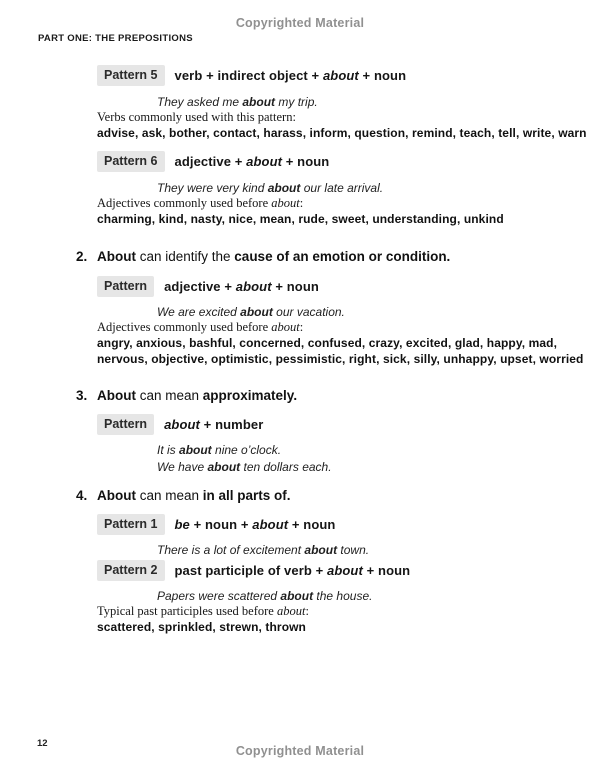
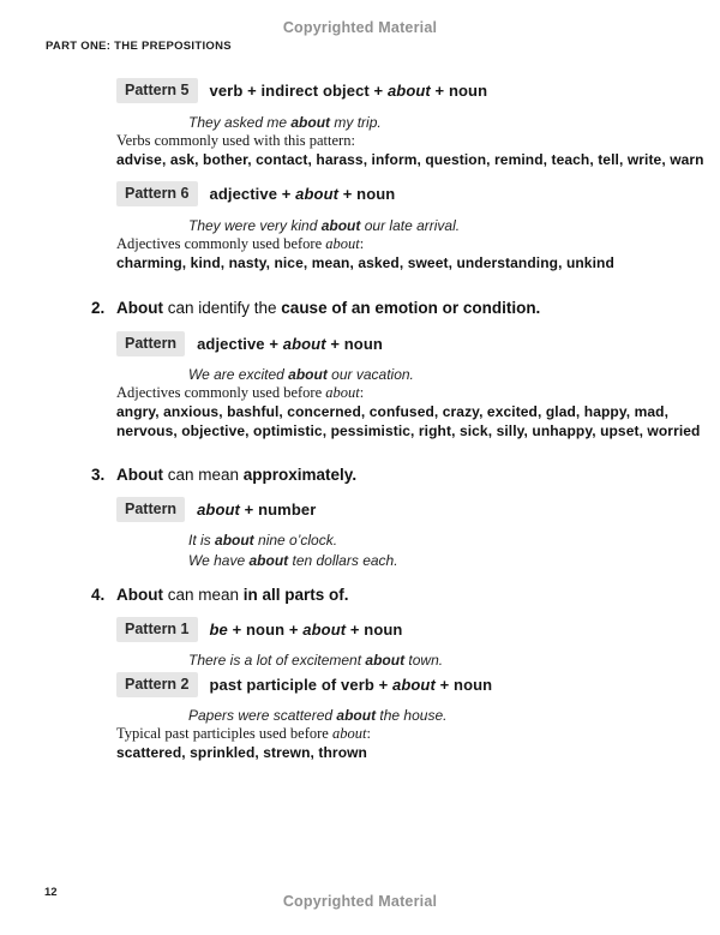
  Copyrighted Material
  PART ONE: THE PREPOSITIONS
  Pattern 5
  verb + indirect object + about + noun
  They asked me about my trip.
  Verbs commonly used with this pattern:
  advise, ask, bother, contact, harass, inform, question, remind, teach, tell, write, warn
  Pattern 6
  adjective + about + noun
  They were very kind about our late arrival.
  Adjectives commonly used before about:
- charming, kind, nasty, nice, mean, rude, sweet, understanding, unkind
+ charming, kind, nasty, nice, mean, asked, sweet, understanding, unkind
  2.
  About can identify the cause of an emotion or condition.
  Pattern
  adjective + about + noun
  We are excited about our vacation.
  Adjectives commonly used before about:
  angry, anxious, bashful, concerned, confused, crazy, excited, glad, happy, mad,
  nervous, objective, optimistic, pessimistic, right, sick, silly, unhappy, upset, worried
  3.
  About can mean approximately.
  Pattern
  about + number
  It is about nine o’clock.
  We have about ten dollars each.
  4.
  About can mean in all parts of.
  Pattern 1
  be + noun + about + noun
  There is a lot of excitement about town.
  Pattern 2
  past participle of verb + about + noun
  Papers were scattered about the house.
  Typical past participles used before about:
  scattered, sprinkled, strewn, thrown
  12
  Copyrighted Material
